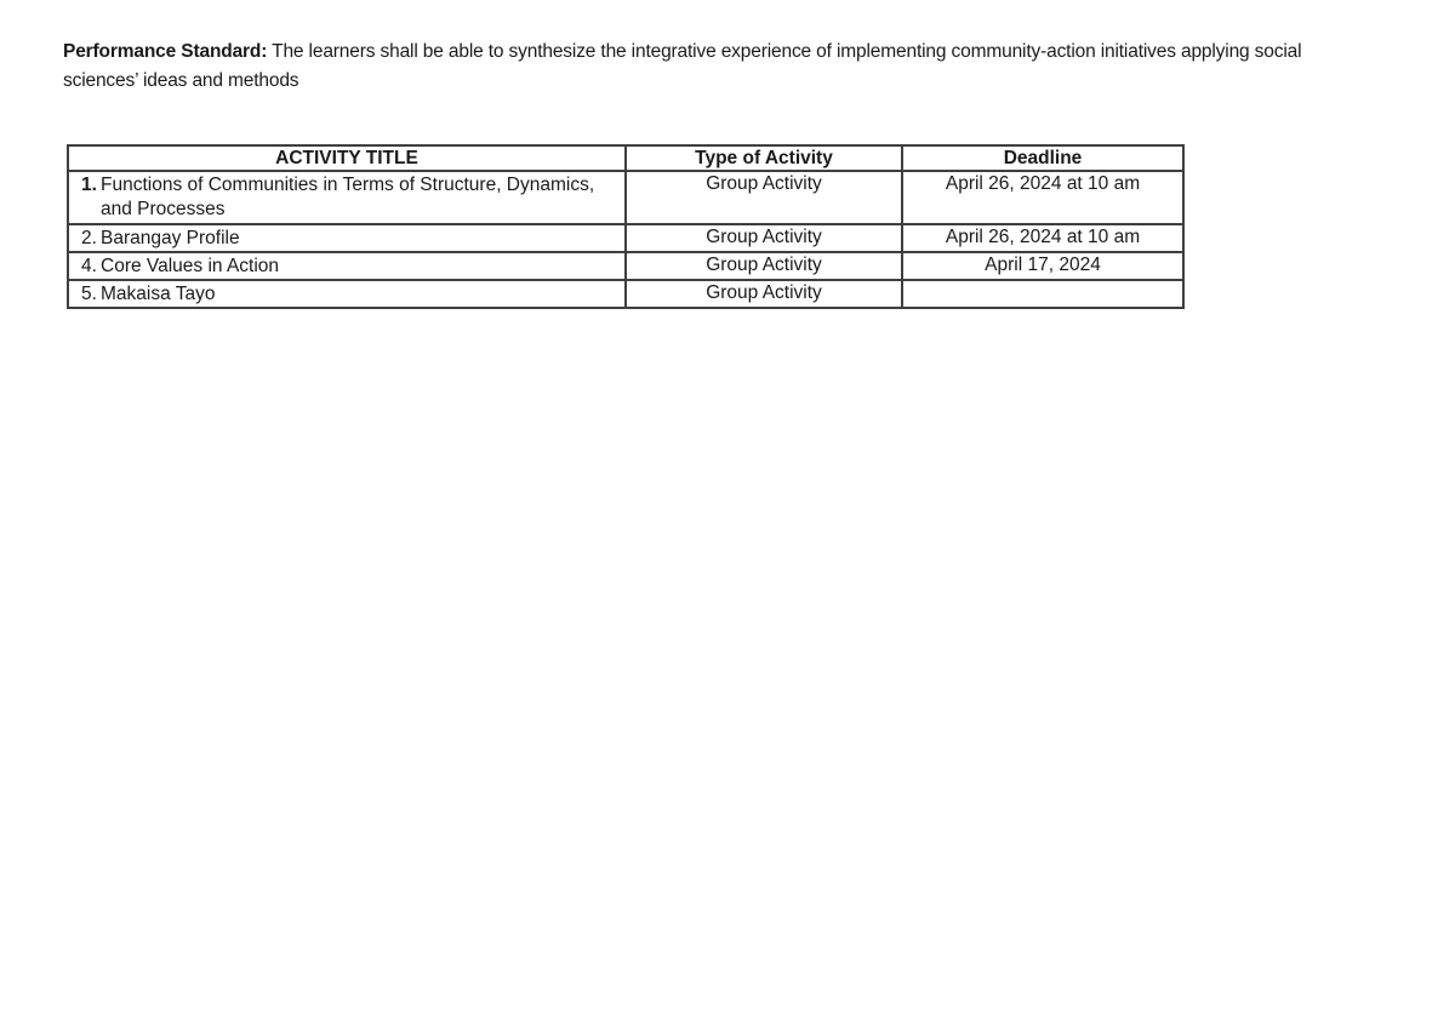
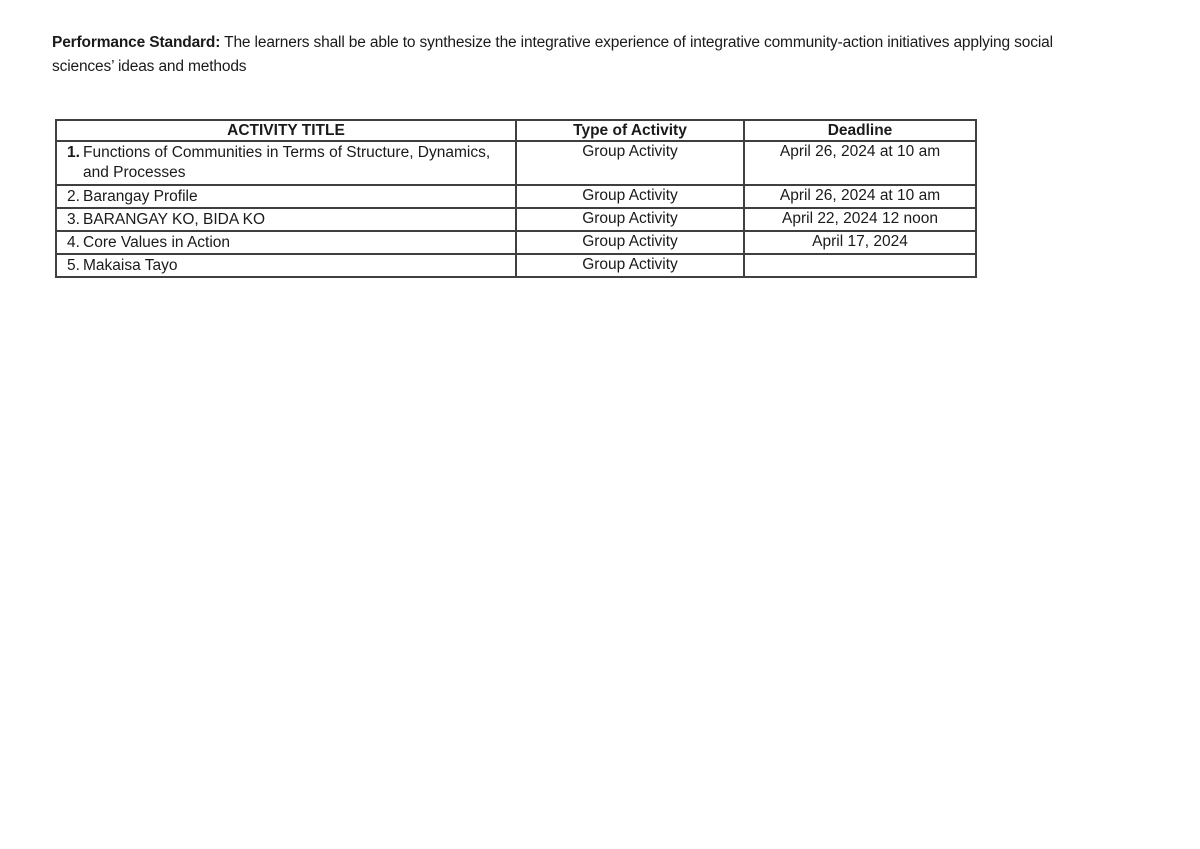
- Performance Standard: The learners shall be able to synthesize the integrative experience of implementing community-action initiatives applying social sciences’ ideas and methods
+ Performance Standard: The learners shall be able to synthesize the integrative experience of integrative community-action initiatives applying social sciences’ ideas and methods
  ACTIVITY TITLE	Type of Activity	Deadline
  1. Functions of Communities in Terms of Structure, Dynamics, and Processes	Group Activity	April 26, 2024 at 10 am
  2. Barangay Profile	Group Activity	April 26, 2024 at 10 am
+ 3. BARANGAY KO, BIDA KO	Group Activity	April 22, 2024 12 noon
  4. Core Values in Action	Group Activity	April 17, 2024
  5. Makaisa Tayo	Group Activity
